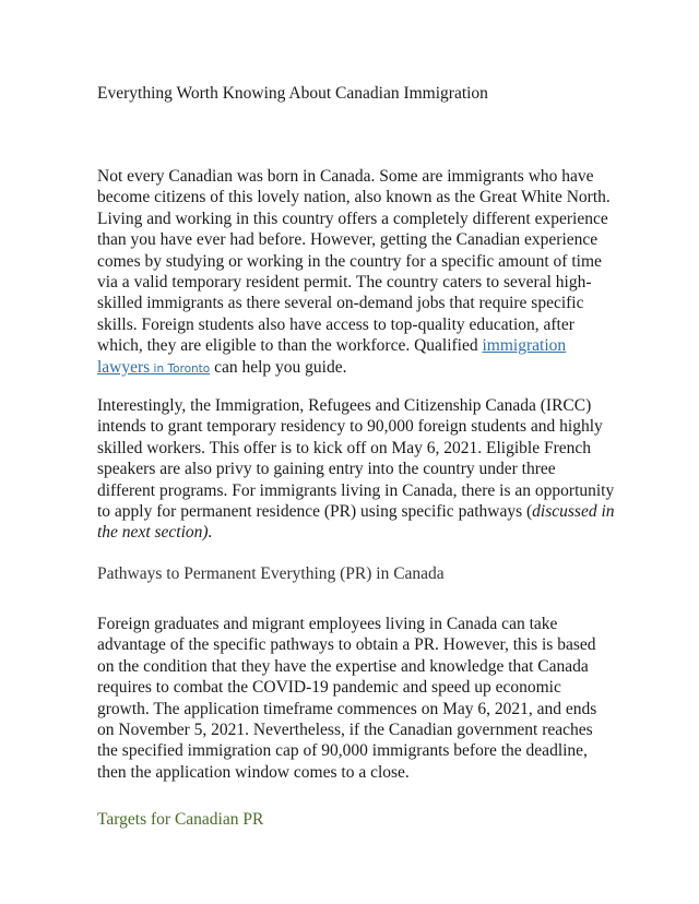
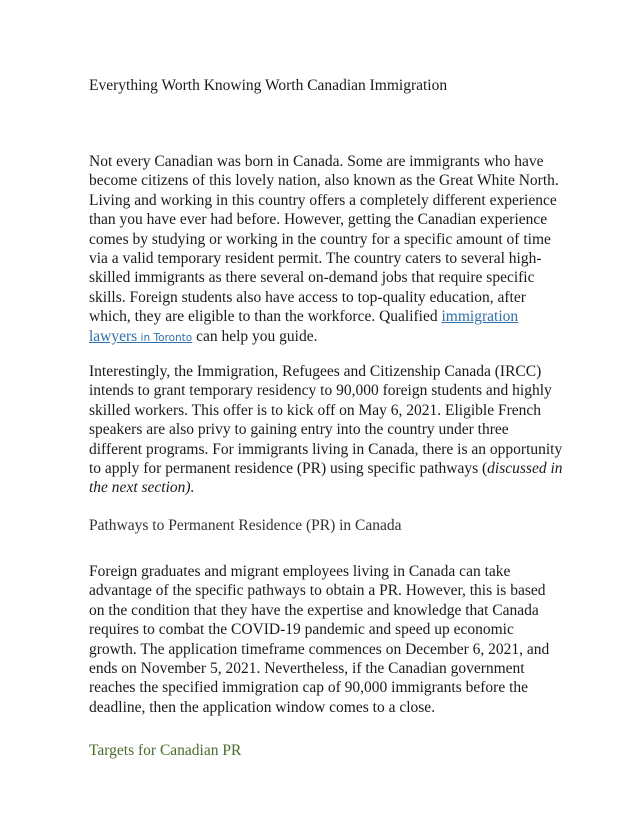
- Everything Worth Knowing About Canadian Immigration
+ Everything Worth Knowing Worth Canadian Immigration
  Not every Canadian was born in Canada. Some are immigrants who have become citizens of this lovely nation, also known as the Great White North. Living and working in this country offers a completely different experience than you have ever had before. However, getting the Canadian experience comes by studying or working in the country for a specific amount of time via a valid temporary resident permit. The country caters to several high-skilled immigrants as there several on-demand jobs that require specific skills. Foreign students also have access to top-quality education, after which, they are eligible to than the workforce. Qualified immigration lawyers in Toronto can help you guide.
  Interestingly, the Immigration, Refugees and Citizenship Canada (IRCC) intends to grant temporary residency to 90,000 foreign students and highly skilled workers. This offer is to kick off on May 6, 2021. Eligible French speakers are also privy to gaining entry into the country under three different programs. For immigrants living in Canada, there is an opportunity to apply for permanent residence (PR) using specific pathways (discussed in the next section).
- Pathways to Permanent Everything (PR) in Canada
+ Pathways to Permanent Residence (PR) in Canada
- Foreign graduates and migrant employees living in Canada can take advantage of the specific pathways to obtain a PR. However, this is based on the condition that they have the expertise and knowledge that Canada requires to combat the COVID-19 pandemic and speed up economic growth. The application timeframe commences on May 6, 2021, and ends on November 5, 2021. Nevertheless, if the Canadian government reaches the specified immigration cap of 90,000 immigrants before the deadline, then the application window comes to a close.
+ Foreign graduates and migrant employees living in Canada can take advantage of the specific pathways to obtain a PR. However, this is based on the condition that they have the expertise and knowledge that Canada requires to combat the COVID-19 pandemic and speed up economic growth. The application timeframe commences on December 6, 2021, and ends on November 5, 2021. Nevertheless, if the Canadian government reaches the specified immigration cap of 90,000 immigrants before the deadline, then the application window comes to a close.
  Targets for Canadian PR
